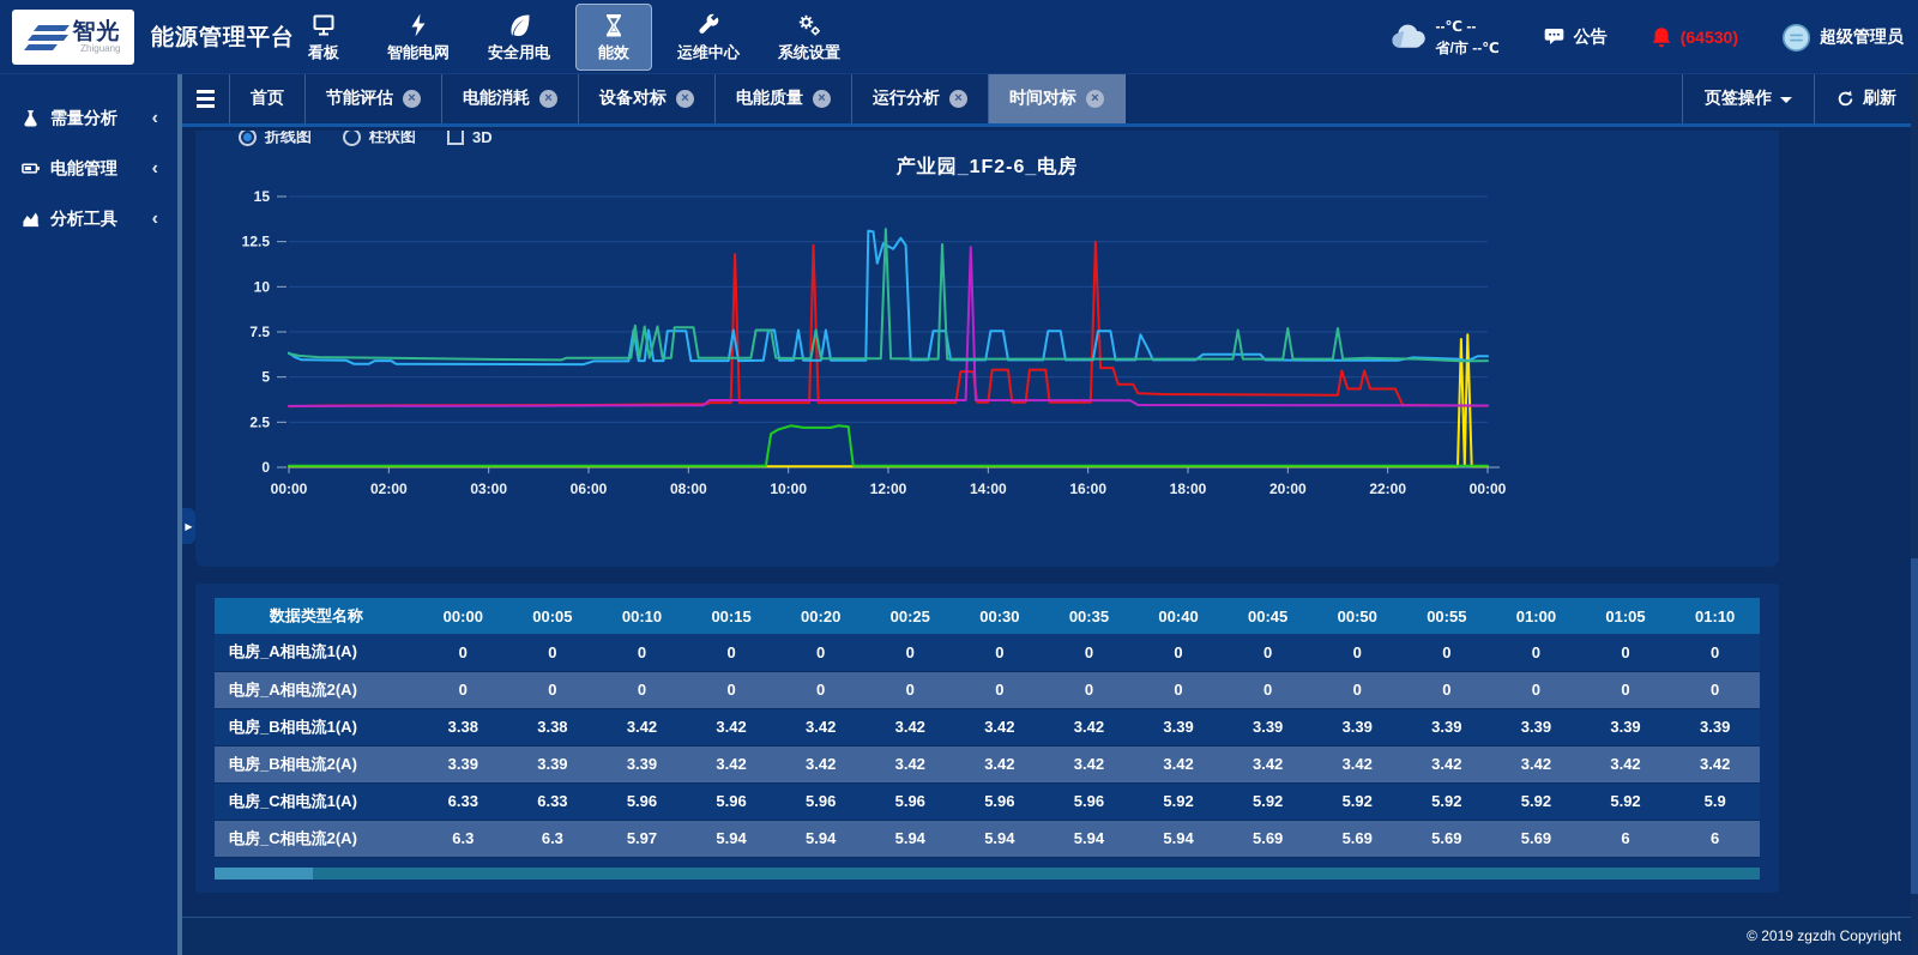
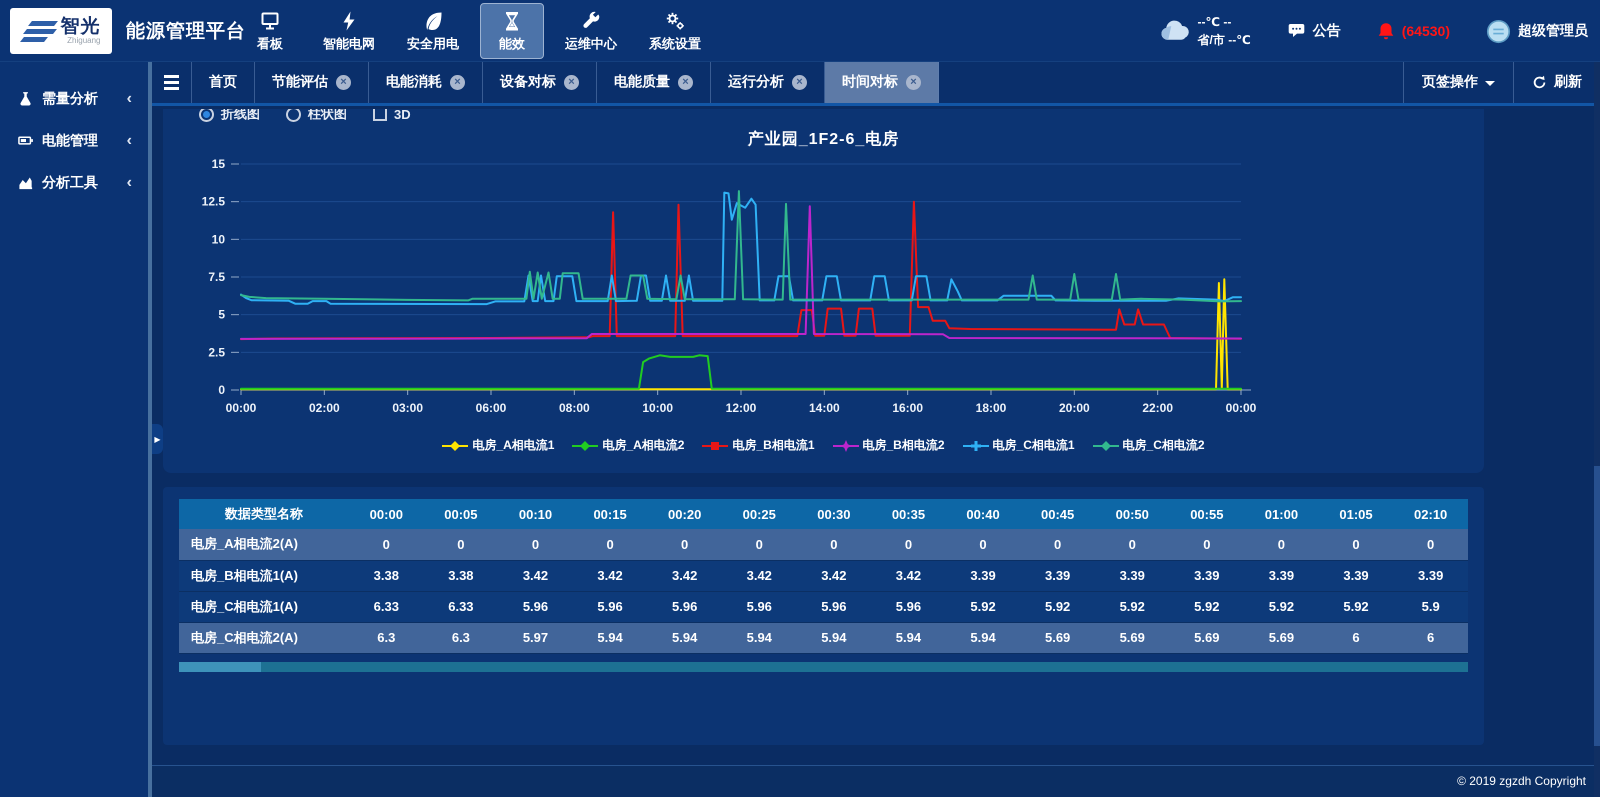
  智光
  Zhiguang
  能源管理平台
  看板
  智能电网
  安全用电
  能效
  运维中心
  系统设置
  --℃ --
  省/市 --℃
  公告
  (64530)
  超级管理员
  需量分析
  ‹
  电能管理
  ‹
  分析工具
  ‹
  首页
  节能评估
  ×
  电能消耗
  ×
  设备对标
  ×
  电能质量
  ×
  运行分析
  ×
  时间对标
  ×
  页签操作
  刷新
  折线图
  柱状图
  3D
  产业园_1F2-6_电房
  0
  2.5
  5
  7.5
  10
  12.5
  15
  00:00
  02:00
  03:00
  06:00
  08:00
  10:00
  12:00
  14:00
  16:00
  18:00
  20:00
  22:00
  00:00
+ 电房_A相电流1
+ 电房_A相电流2
+ 电房_B相电流1
+ 电房_B相电流2
+ 电房_C相电流1
+ 电房_C相电流2
- 数据类型名称	00:00	00:05	00:10	00:15	00:20	00:25	00:30	00:35	00:40	00:45	00:50	00:55	01:00	01:05	01:10
+ 数据类型名称	00:00	00:05	00:10	00:15	00:20	00:25	00:30	00:35	00:40	00:45	00:50	00:55	01:00	01:05	02:10
- 电房_A相电流1(A)	0	0	0	0	0	0	0	0	0	0	0	0	0	0	0
  电房_A相电流2(A)	0	0	0	0	0	0	0	0	0	0	0	0	0	0	0
  电房_B相电流1(A)	3.38	3.38	3.42	3.42	3.42	3.42	3.42	3.42	3.39	3.39	3.39	3.39	3.39	3.39	3.39
- 电房_B相电流2(A)	3.39	3.39	3.39	3.42	3.42	3.42	3.42	3.42	3.42	3.42	3.42	3.42	3.42	3.42	3.42
  电房_C相电流1(A)	6.33	6.33	5.96	5.96	5.96	5.96	5.96	5.96	5.92	5.92	5.92	5.92	5.92	5.92	5.9
  电房_C相电流2(A)	6.3	6.3	5.97	5.94	5.94	5.94	5.94	5.94	5.94	5.69	5.69	5.69	5.69	6	6
  © 2019 zgzdh Copyright
  ▶
